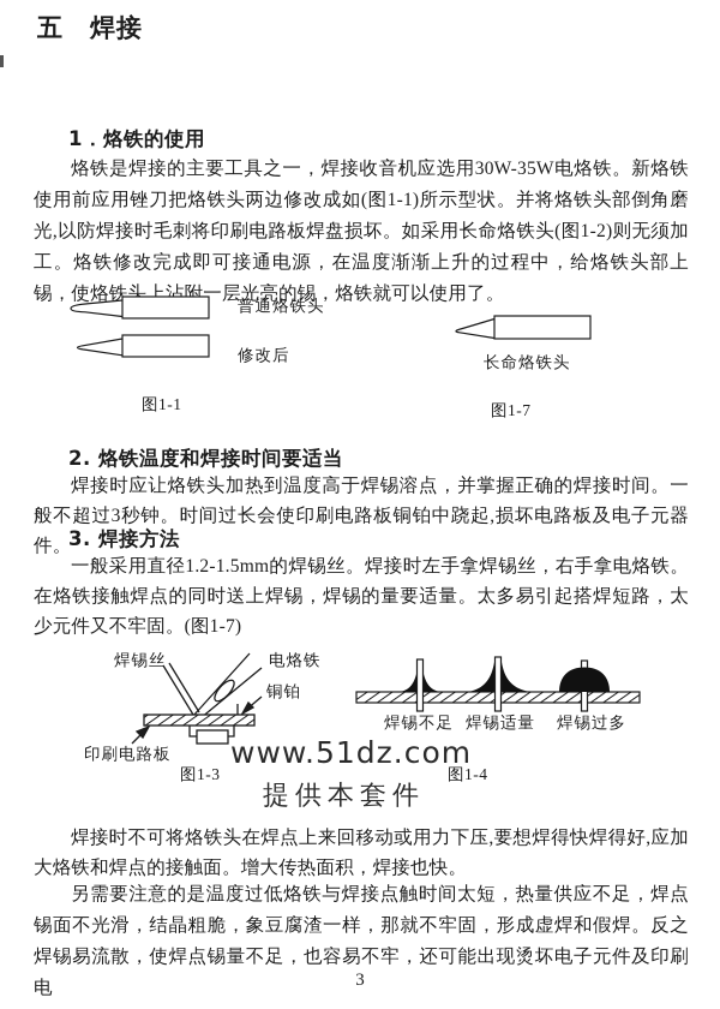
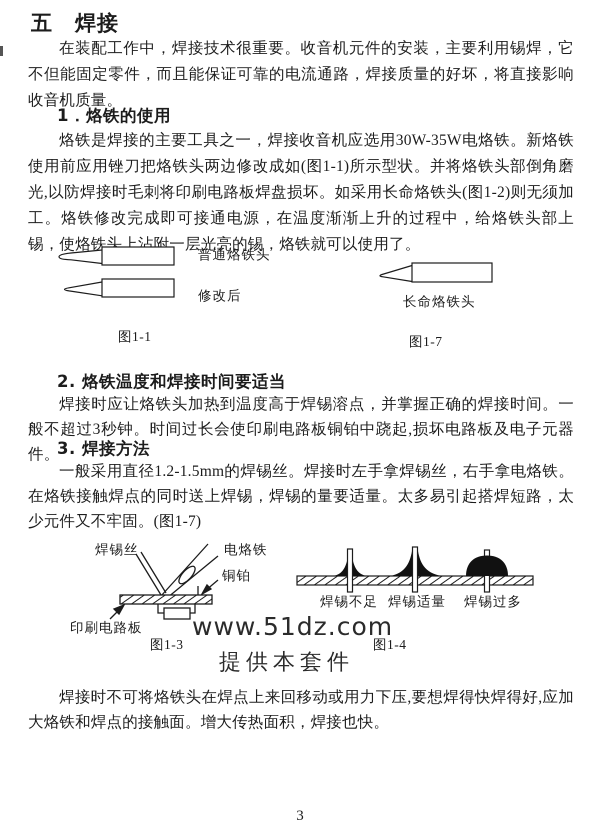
  五 焊接
+ 在装配工作中，焊接技术很重要。收音机元件的安装，主要利用锡焊，它不但能固定零件，而且能保证可靠的电流通路，焊接质量的好坏，将直接影响收音机质量。
  1．烙铁的使用
  烙铁是焊接的主要工具之一，焊接收音机应选用30W-35W电烙铁。新烙铁使用前应用锉刀把烙铁头两边修改成如(图1-1)所示型状。并将烙铁头部倒角磨光,以防焊接时毛刺将印刷电路板焊盘损坏。如采用长命烙铁头(图1-2)则无须加工。烙铁修改完成即可接通电源，在温度渐渐上升的过程中，给烙铁头部上锡，使烙铁头上沾附一层光亮的锡，烙铁就可以使用了。
  普通烙铁头
  修改后
  图1-1
  长命烙铁头
  图1-7
  2. 烙铁温度和焊接时间要适当
  焊接时应让烙铁头加热到温度高于焊锡溶点，并掌握正确的焊接时间。一般不超过3秒钟。时间过长会使印刷电路板铜铂中跷起,损坏电路板及电子元器件。
  3. 焊接方法
  一般采用直径1.2-1.5mm的焊锡丝。焊接时左手拿焊锡丝，右手拿电烙铁。在烙铁接触焊点的同时送上焊锡，焊锡的量要适量。太多易引起搭焊短路，太少元件又不牢固。(图1-7)
  焊锡丝
  电烙铁
  铜铂
  印刷电路板
  图1-3
  焊锡不足
  焊锡适量
  焊锡过多
  图1-4
  www.51dz.com
  提供本套件
  焊接时不可将烙铁头在焊点上来回移动或用力下压,要想焊得快焊得好,应加大烙铁和焊点的接触面。增大传热面积，焊接也快。
- 另需要注意的是温度过低烙铁与焊接点触时间太短，热量供应不足，焊点锡面不光滑，结晶粗脆，象豆腐渣一样，那就不牢固，形成虚焊和假焊。反之焊锡易流散，使焊点锡量不足，也容易不牢，还可能出现烫坏电子元件及印刷电
  3
